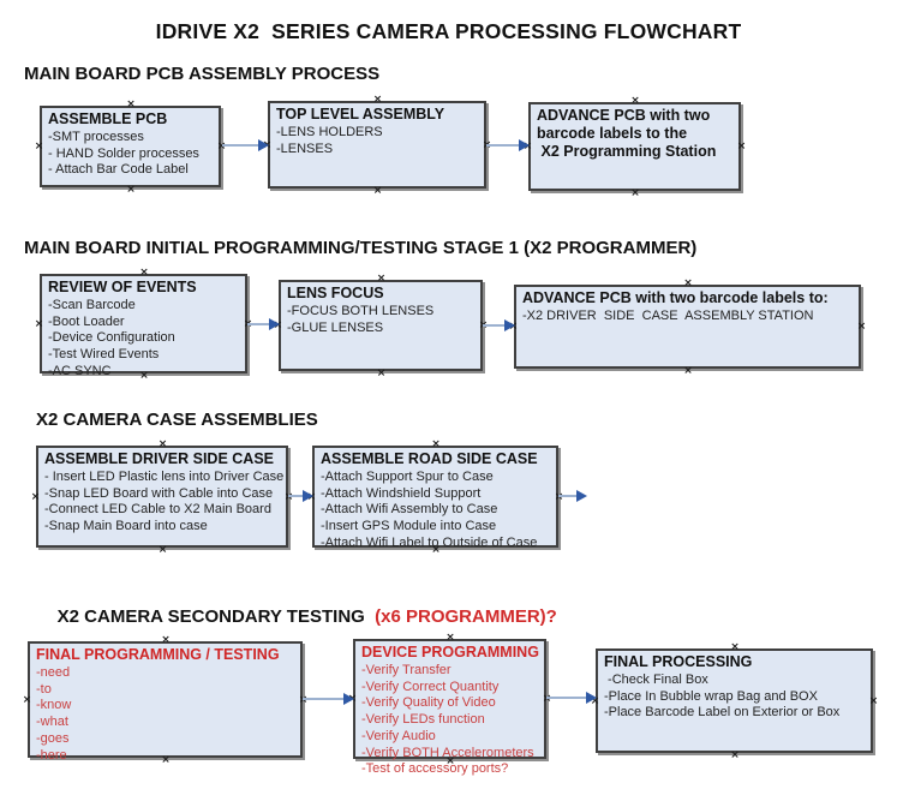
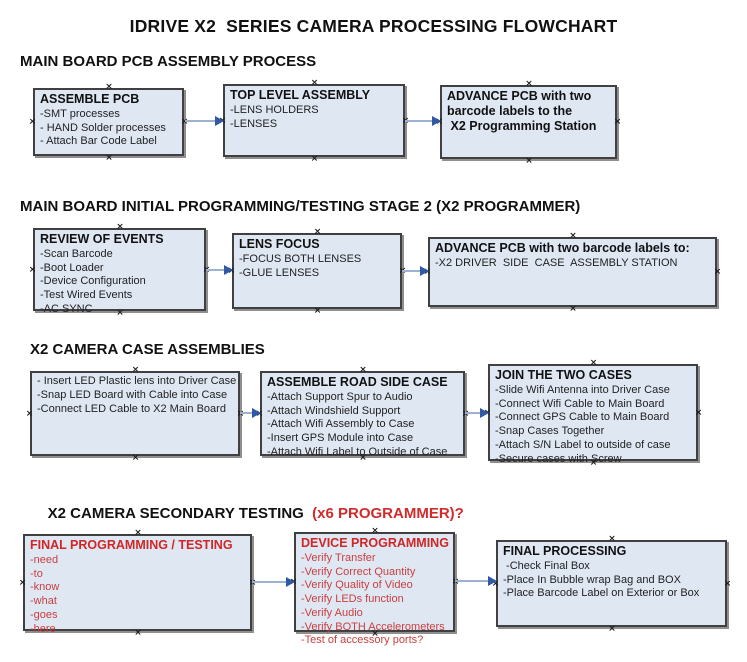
  IDRIVE X2 SERIES CAMERA PROCESSING FLOWCHART
  MAIN BOARD PCB ASSEMBLY PROCESS
- MAIN BOARD INITIAL PROGRAMMING/TESTING STAGE 1 (X2 PROGRAMMER)
+ MAIN BOARD INITIAL PROGRAMMING/TESTING STAGE 2 (X2 PROGRAMMER)
  X2 CAMERA CASE ASSEMBLIES
  X2 CAMERA SECONDARY TESTING (x6 PROGRAMMER)?
  ASSEMBLE PCB
  -SMT processes
  - HAND Solder processes
  - Attach Bar Code Label
  TOP LEVEL ASSEMBLY
  -LENS HOLDERS
  -LENSES
  ADVANCE PCB with two
  barcode labels to the
  X2 Programming Station
  REVIEW OF EVENTS
  -Scan Barcode
  -Boot Loader
  -Device Configuration
  -Test Wired Events
  -AC SYNC
  LENS FOCUS
  -FOCUS BOTH LENSES
  -GLUE LENSES
  ADVANCE PCB with two barcode labels to:
  -X2 DRIVER SIDE CASE ASSEMBLY STATION
- ASSEMBLE DRIVER SIDE CASE
  - Insert LED Plastic lens into Driver Case
  -Snap LED Board with Cable into Case
  -Connect LED Cable to X2 Main Board
- -Snap Main Board into case
  ASSEMBLE ROAD SIDE CASE
- -Attach Support Spur to Case
+ -Attach Support Spur to Audio
  -Attach Windshield Support
  -Attach Wifi Assembly to Case
  -Insert GPS Module into Case
  -Attach Wifi Label to Outside of Case
+ JOIN THE TWO CASES
+ -Slide Wifi Antenna into Driver Case
+ -Connect Wifi Cable to Main Board
+ -Connect GPS Cable to Main Board
+ -Snap Cases Together
+ -Attach S/N Label to outside of case
+ -Secure cases with Screw
  FINAL PROGRAMMING / TESTING
  -need
  -to
  -know
  -what
  -goes
  -here
  DEVICE PROGRAMMING
  -Verify Transfer
  -Verify Correct Quantity
  -Verify Quality of Video
  -Verify LEDs function
  -Verify Audio
  -Verify BOTH Accelerometers
  -Test of accessory ports?
  FINAL PROCESSING
  -Check Final Box
  -Place In Bubble wrap Bag and BOX
  -Place Barcode Label on Exterior or Box
